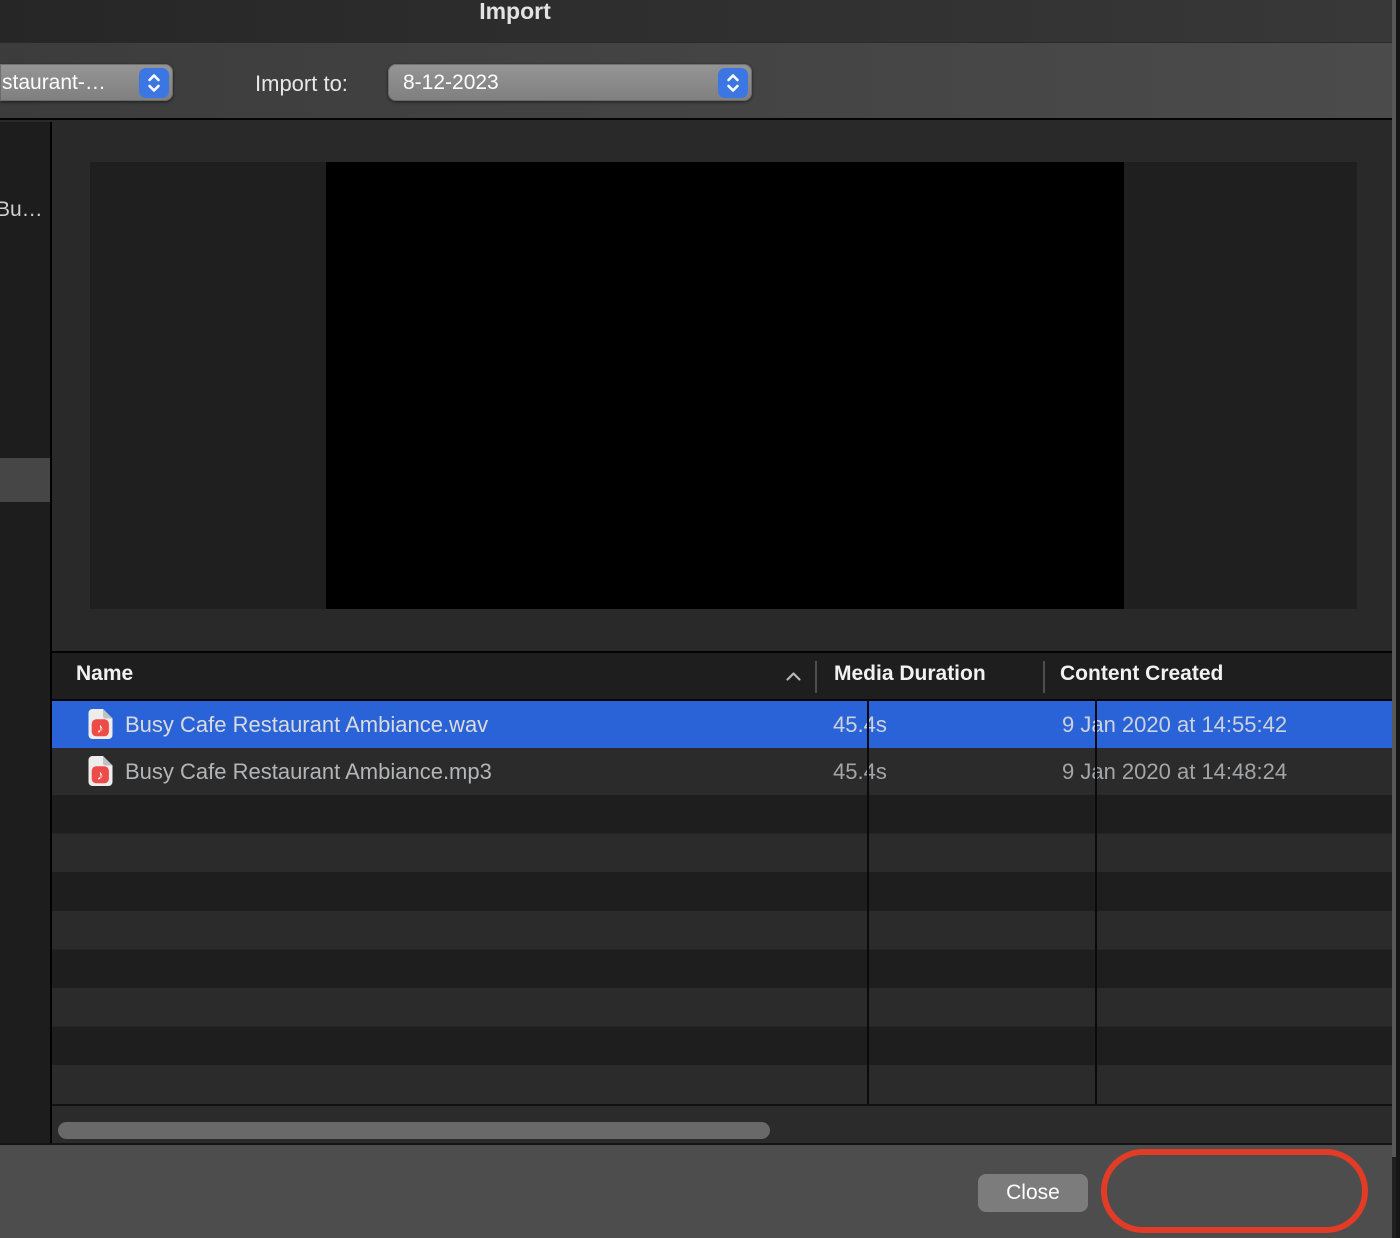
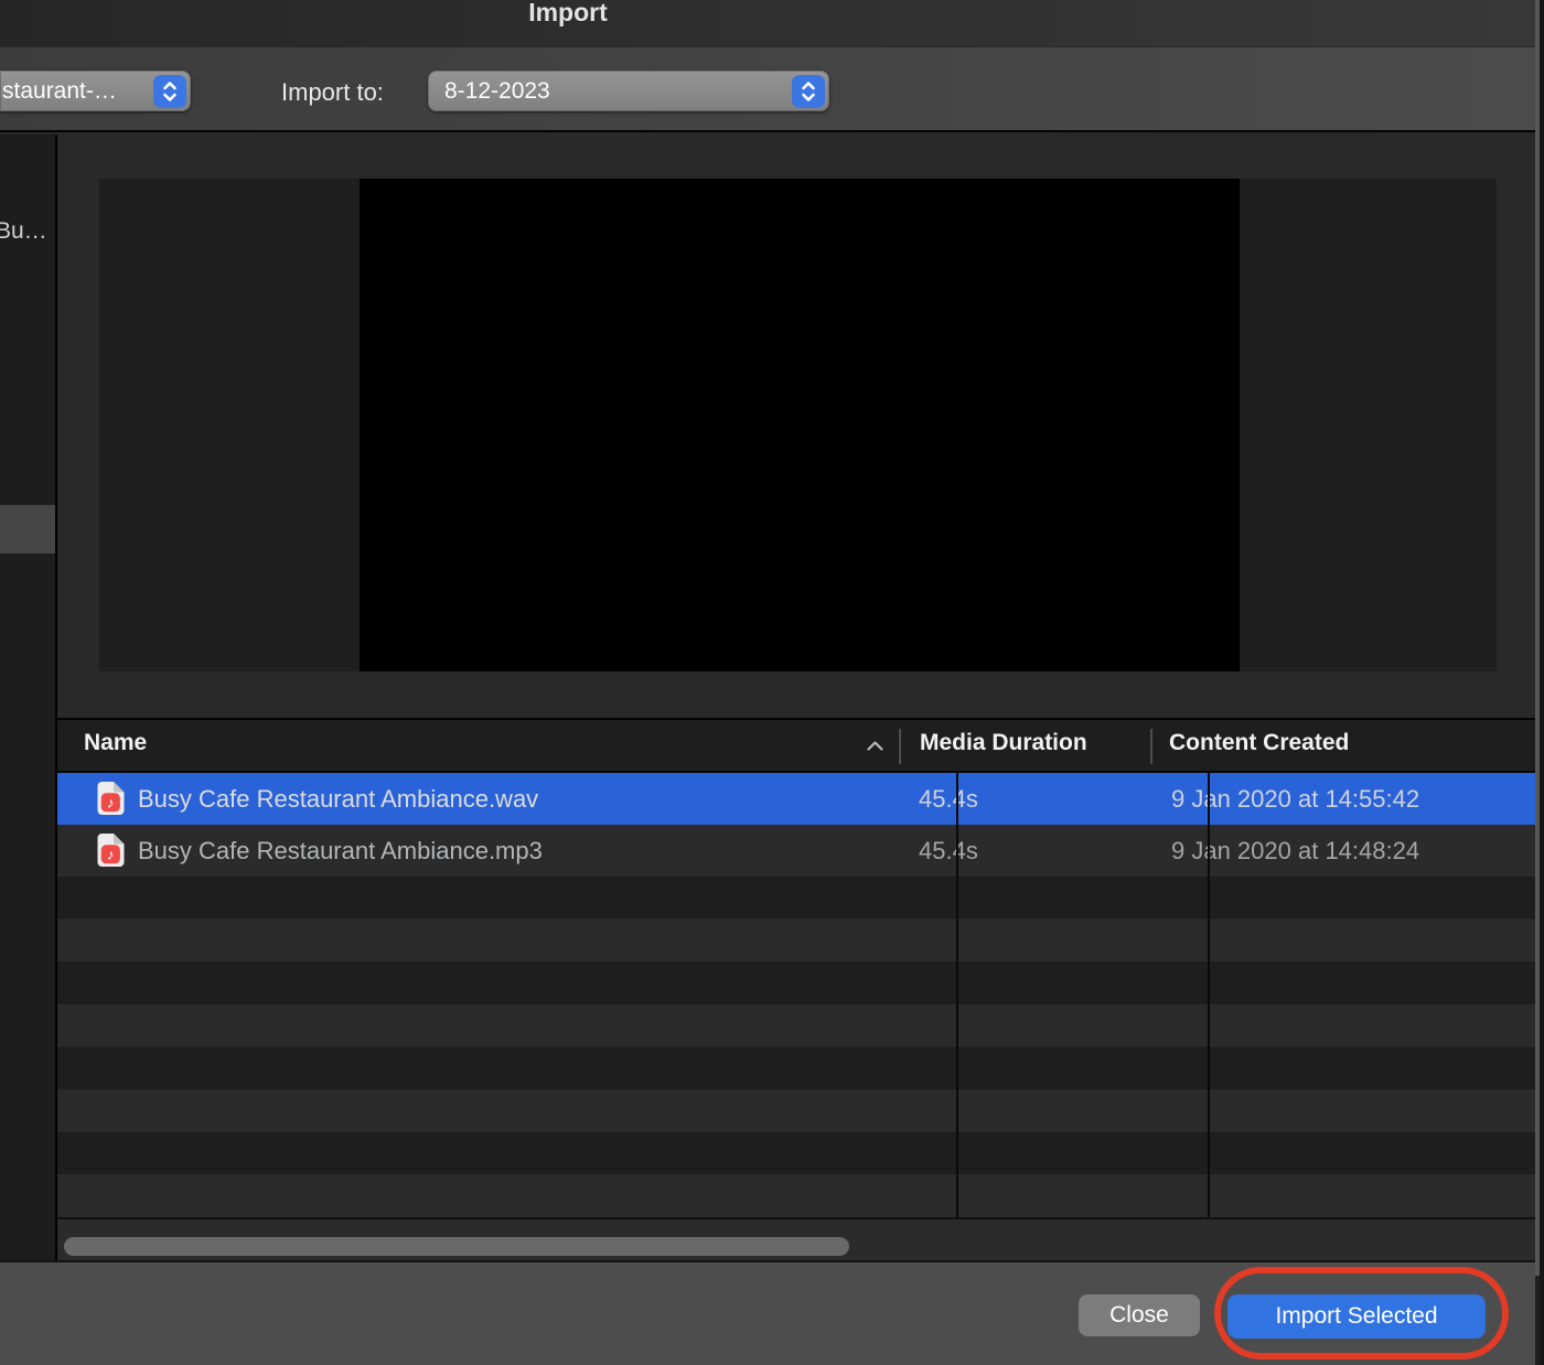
  Import
  staurant-…
  Import to:
  8-12-2023
  Bu…
  Name
  Media Duration
  Content Created
  ♪
  Busy Cafe Restaurant Ambiance.wav
  45.4s
  9 Jan 2020 at 14:55:42
  ♪
  Busy Cafe Restaurant Ambiance.mp3
  45.4s
  9 Jan 2020 at 14:48:24
  Close
+ Import Selected
